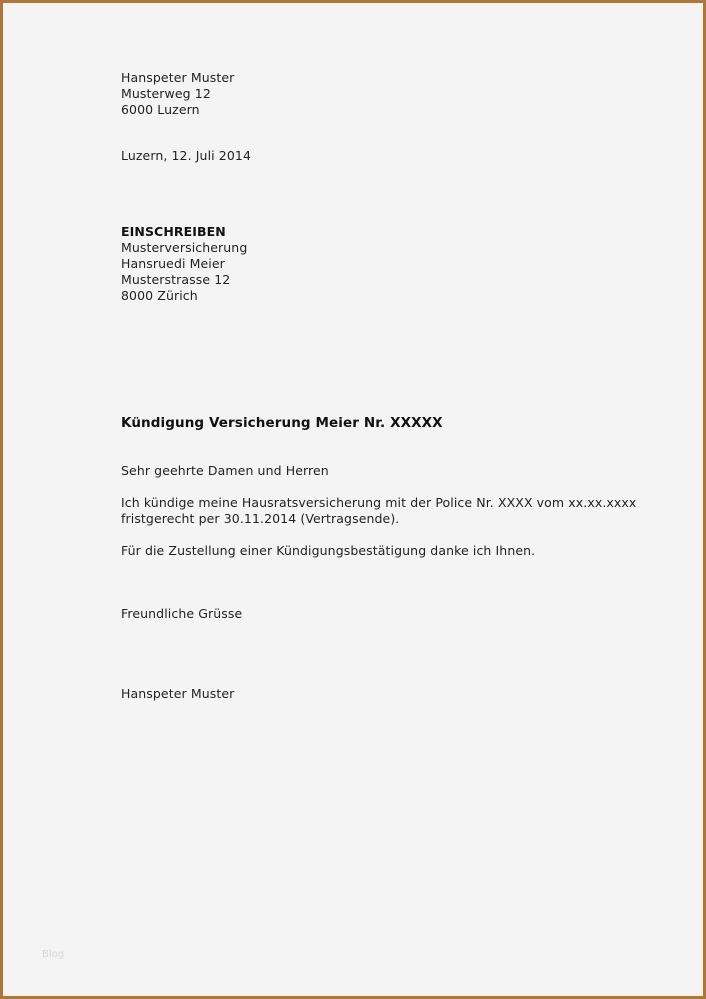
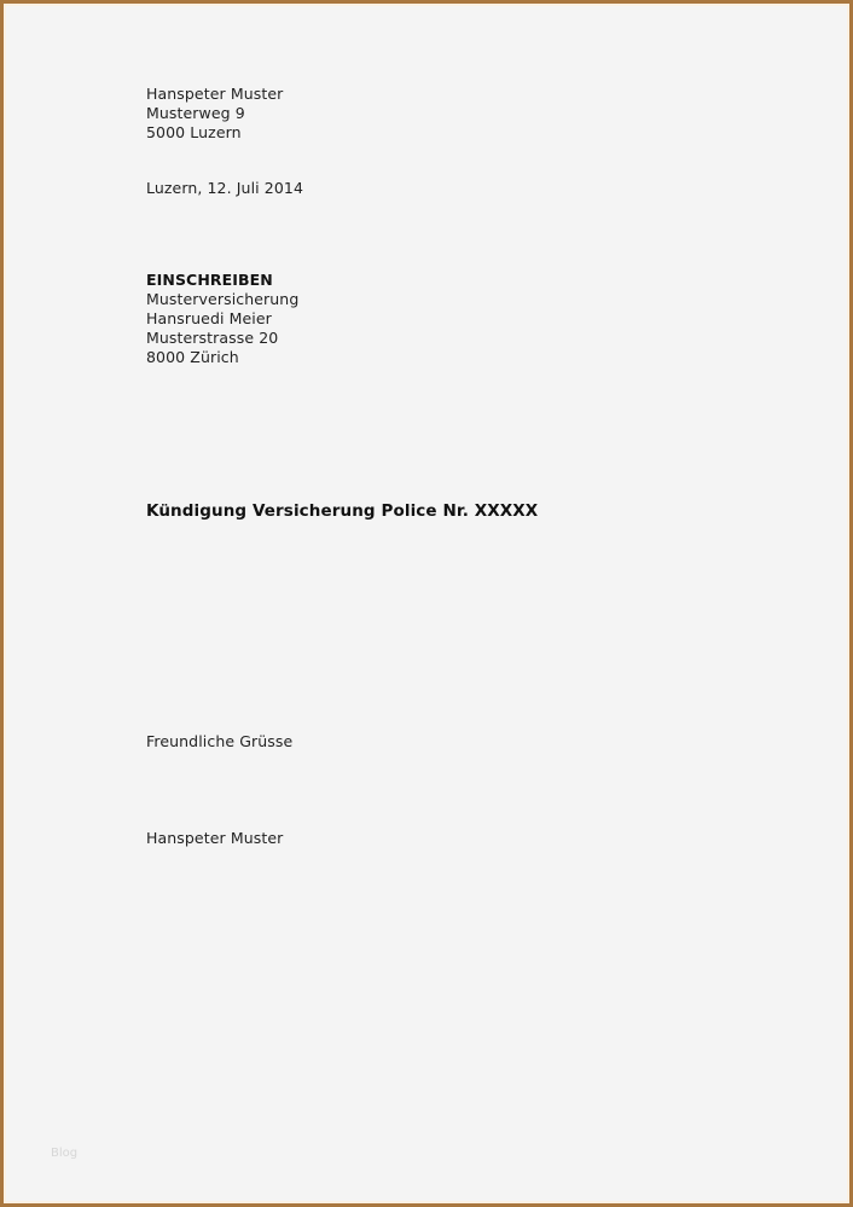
  Hanspeter Muster
- Musterweg 12
+ Musterweg 9
- 6000 Luzern
+ 5000 Luzern
  Luzern, 12. Juli 2014
  EINSCHREIBEN
  Musterversicherung
  Hansruedi Meier
- Musterstrasse 12
+ Musterstrasse 20
  8000 Zürich
- Kündigung Versicherung Meier Nr. XXXXX
+ Kündigung Versicherung Police Nr. XXXXX
- Sehr geehrte Damen und Herren
- Ich kündige meine Hausratsversicherung mit der Police Nr. XXXX vom xx.xx.xxxx
- fristgerecht per 30.11.2014 (Vertragsende).
- Für die Zustellung einer Kündigungsbestätigung danke ich Ihnen.
  Freundliche Grüsse
  Hanspeter Muster
  Blog
